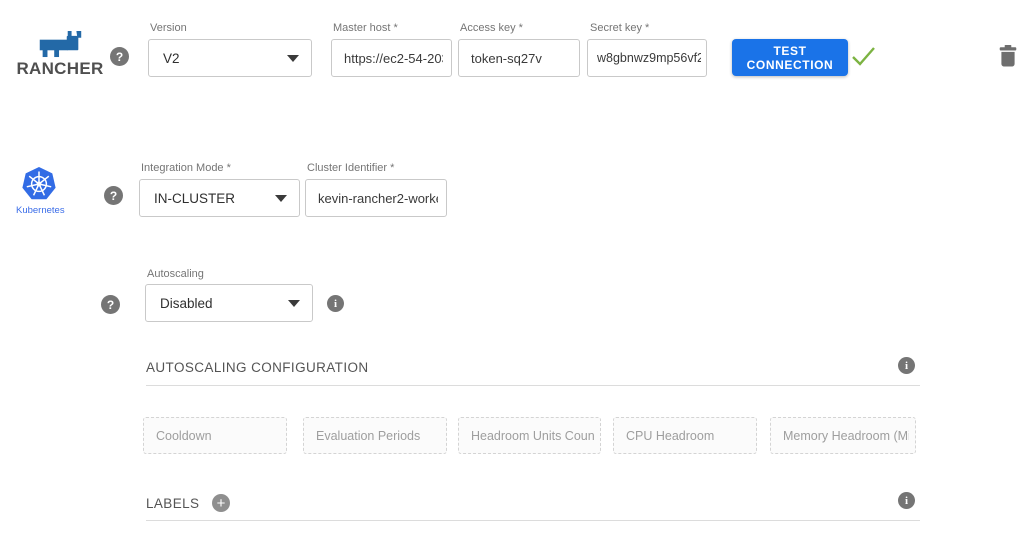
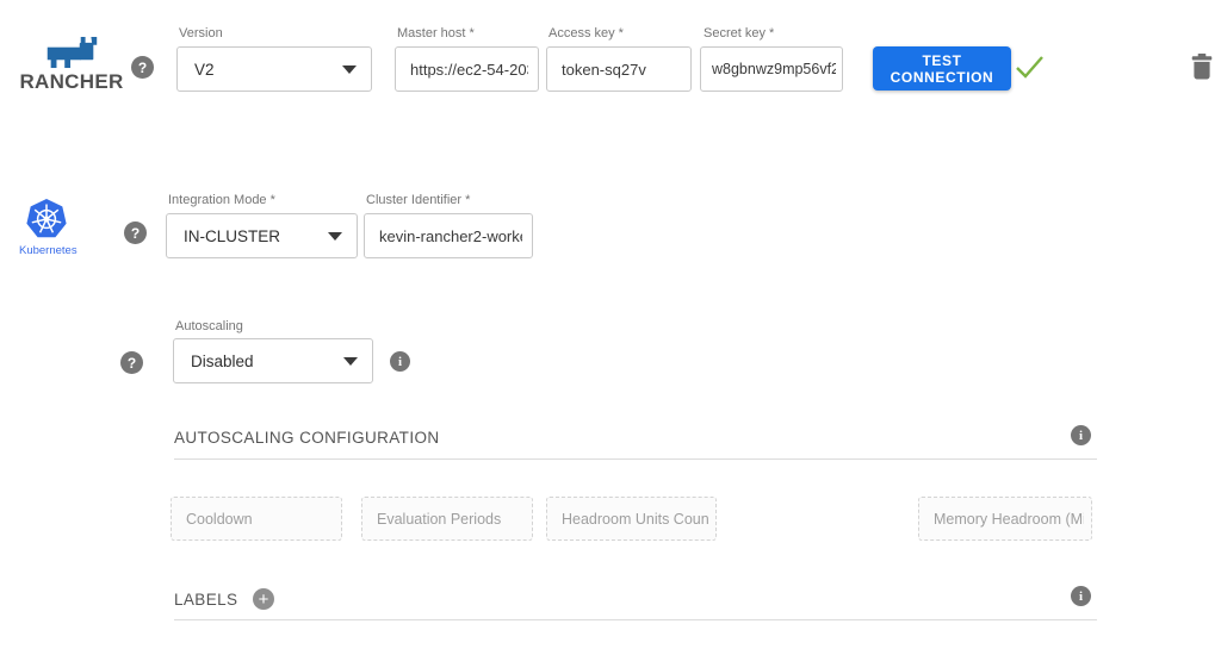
  RANCHER
  ?
  Version
  V2
  Master host *
  https://ec2-54-20
  Access key *
  token-sq27v
  Secret key *
  w8gbnwz9mp56vf2
  TEST CONNECTION
  Kubernetes
  ?
  Integration Mode *
  IN-CLUSTER
  Cluster Identifier *
  kevin-rancher2-work
  ?
  Autoscaling
  Disabled
  i
  AUTOSCALING CONFIGURATION
  i
  Cooldown
  Evaluation Periods
  Headroom Units Coun
- CPU Headroom
  Memory Headroom (M
  LABELS
  +
  i
